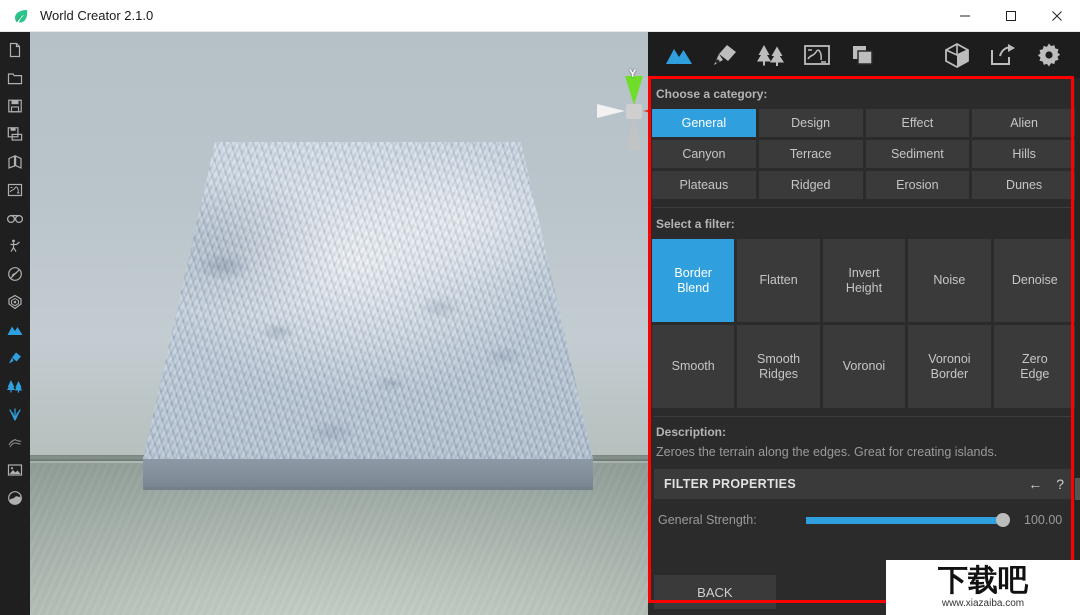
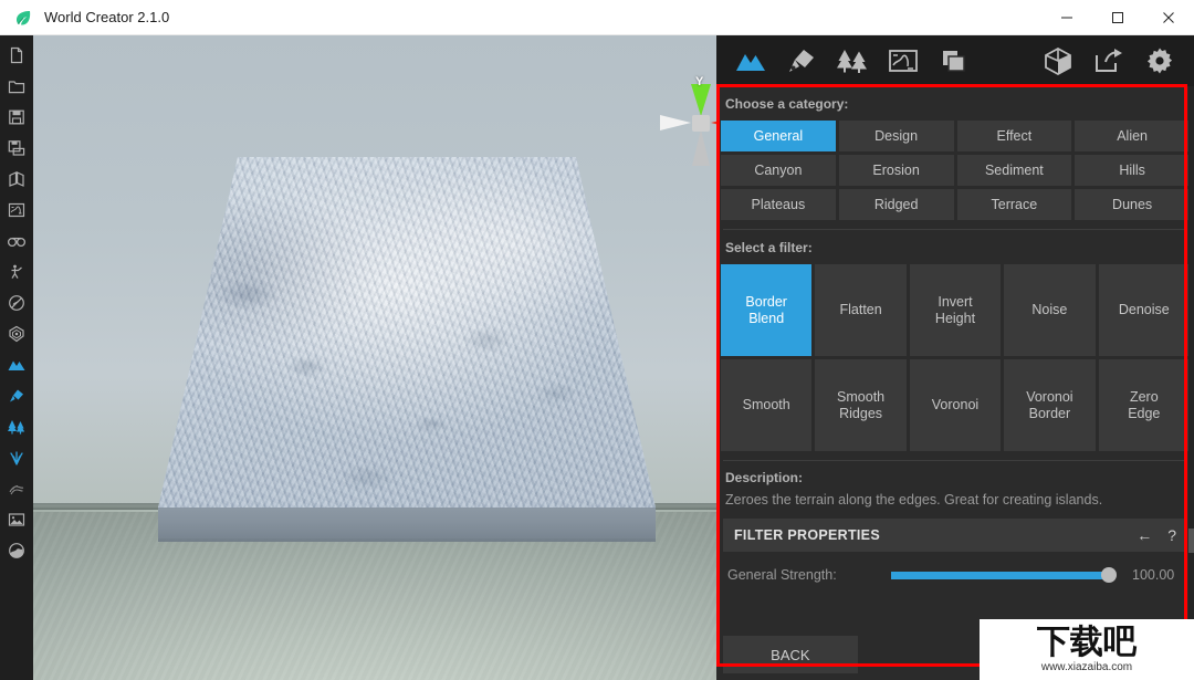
  World Creator 2.1.0
  Y
  Choose a category:
  General
  Design
  Effect
  Alien
  Canyon
- Terrace
+ Erosion
  Sediment
  Hills
  Plateaus
  Ridged
- Erosion
+ Terrace
  Dunes
  Select a filter:
  Border
  Blend
  Flatten
  Invert
  Height
  Noise
  Denoise
  Smooth
  Smooth
  Ridges
  Voronoi
  Voronoi
  Border
  Zero
  Edge
  Description:
  Zeroes the terrain along the edges. Great for creating islands.
  FILTER PROPERTIES
  ←
  ?
  General Strength:
  100.00
  BACK
  下载吧
  www.xiazaiba.com
